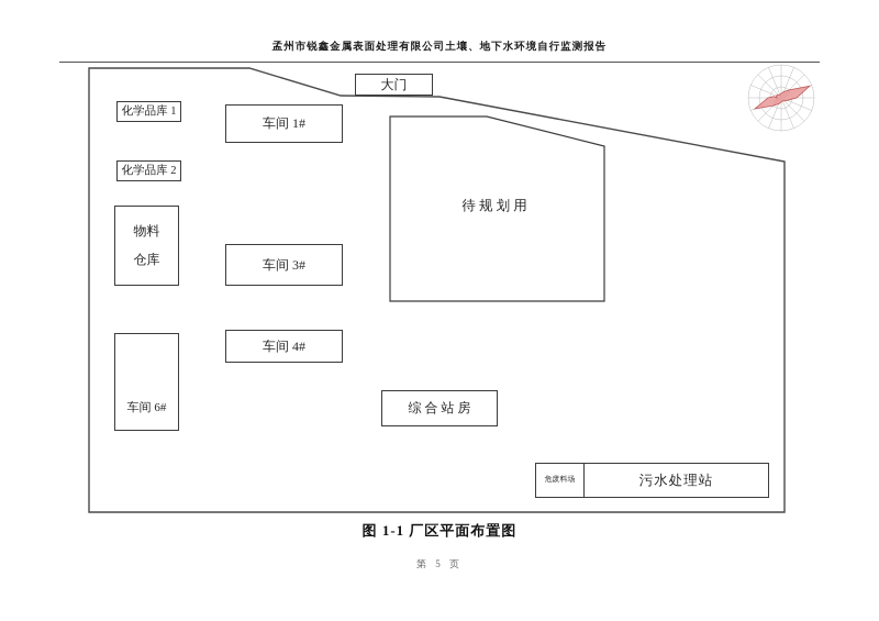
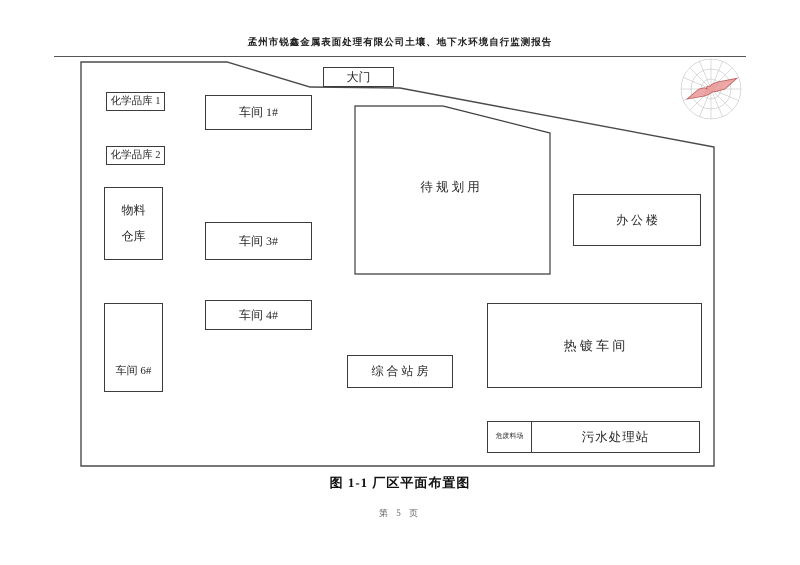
  孟州市锐鑫金属表面处理有限公司土壤、地下水环境自行监测报告
  大门
  化学品库 1
  化学品库 2
  物料
  仓库
  车间 1#
  车间 3#
  车间 4#
  车间 6#
  待 规 划 用
  综 合 站 房
+ 办 公 楼
+ 热 镀 车 间
  危废料场
  污水处理站
  图 1-1 厂区平面布置图
  第 5 页
